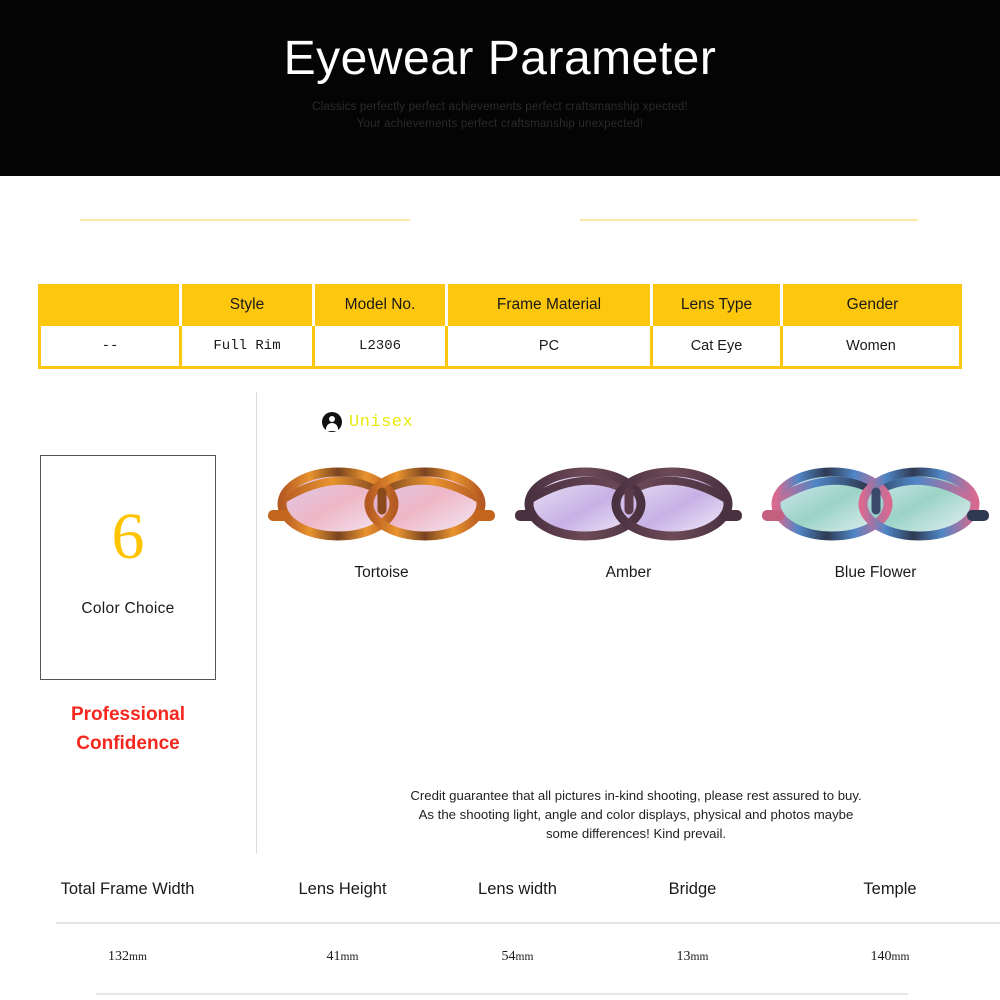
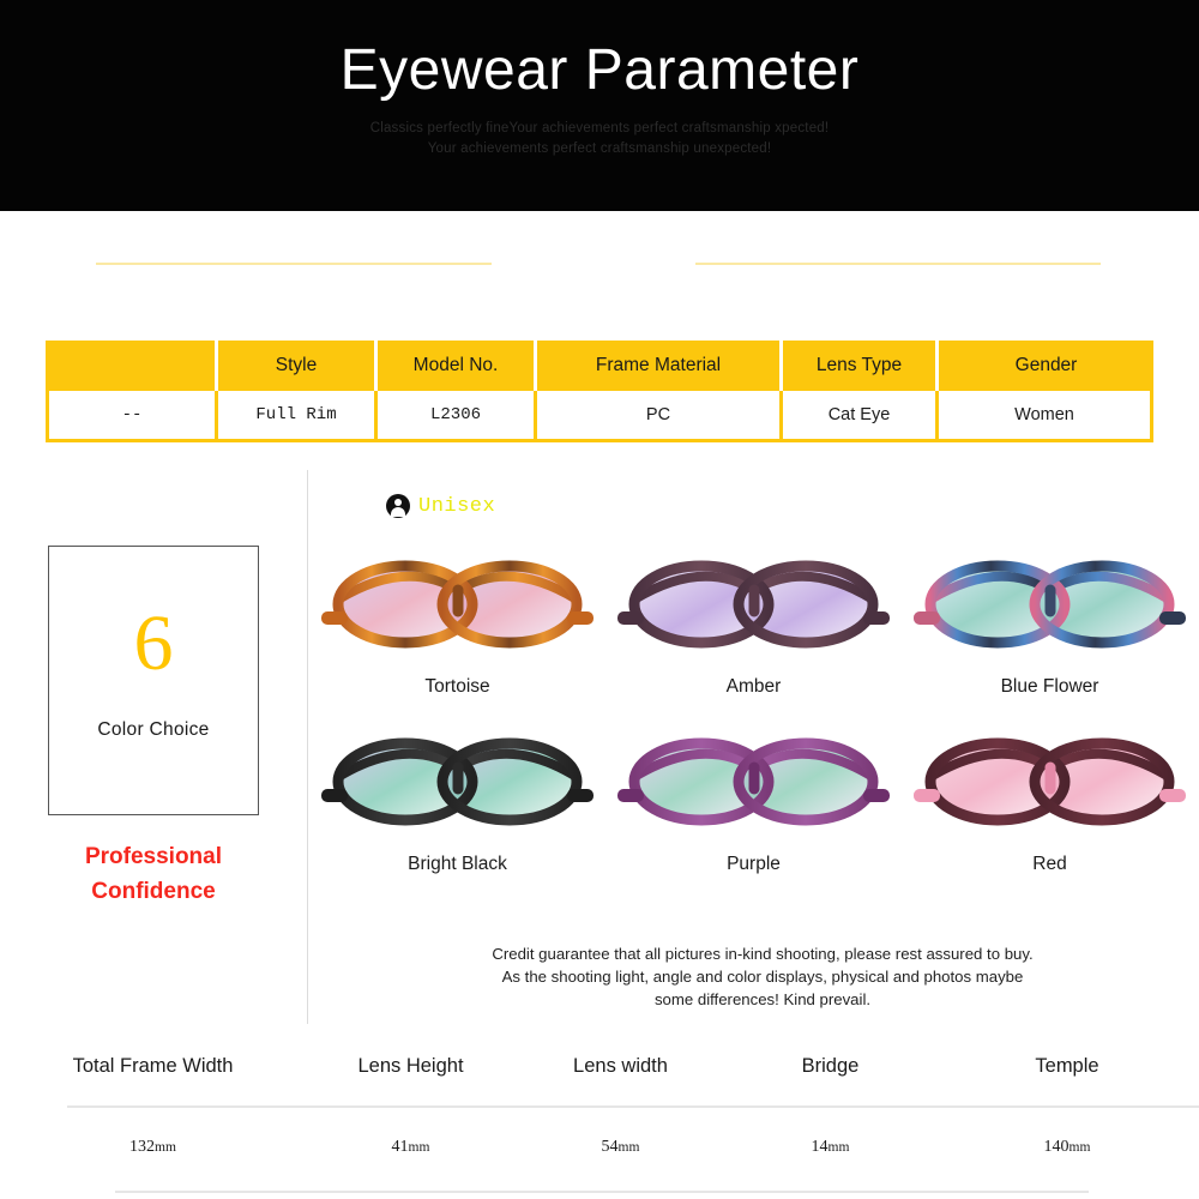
  Eyewear Parameter
- Classics perfectly perfect achievements perfect craftsmanship xpected!
+ Classics perfectly fineYour achievements perfect craftsmanship xpected!
  Your achievements perfect craftsmanship unexpected!
  	Style	Model No.	Frame Material	Lens Type	Gender
  --	Full Rim	L2306	PC	Cat Eye	Women
  Unisex
  6
  Color Choice
  Professional
  Confidence
  Tortoise
  Amber
  Blue Flower
+ Bright Black
+ Purple
+ Red
  Credit guarantee that all pictures in-kind shooting, please rest assured to buy.
  As the shooting light, angle and color displays, physical and photos maybe
  some differences! Kind prevail.
  Total Frame Width
  Lens Height
  Lens width
  Bridge
  Temple
  132mm
  41mm
  54mm
- 13mm
+ 14mm
  140mm
